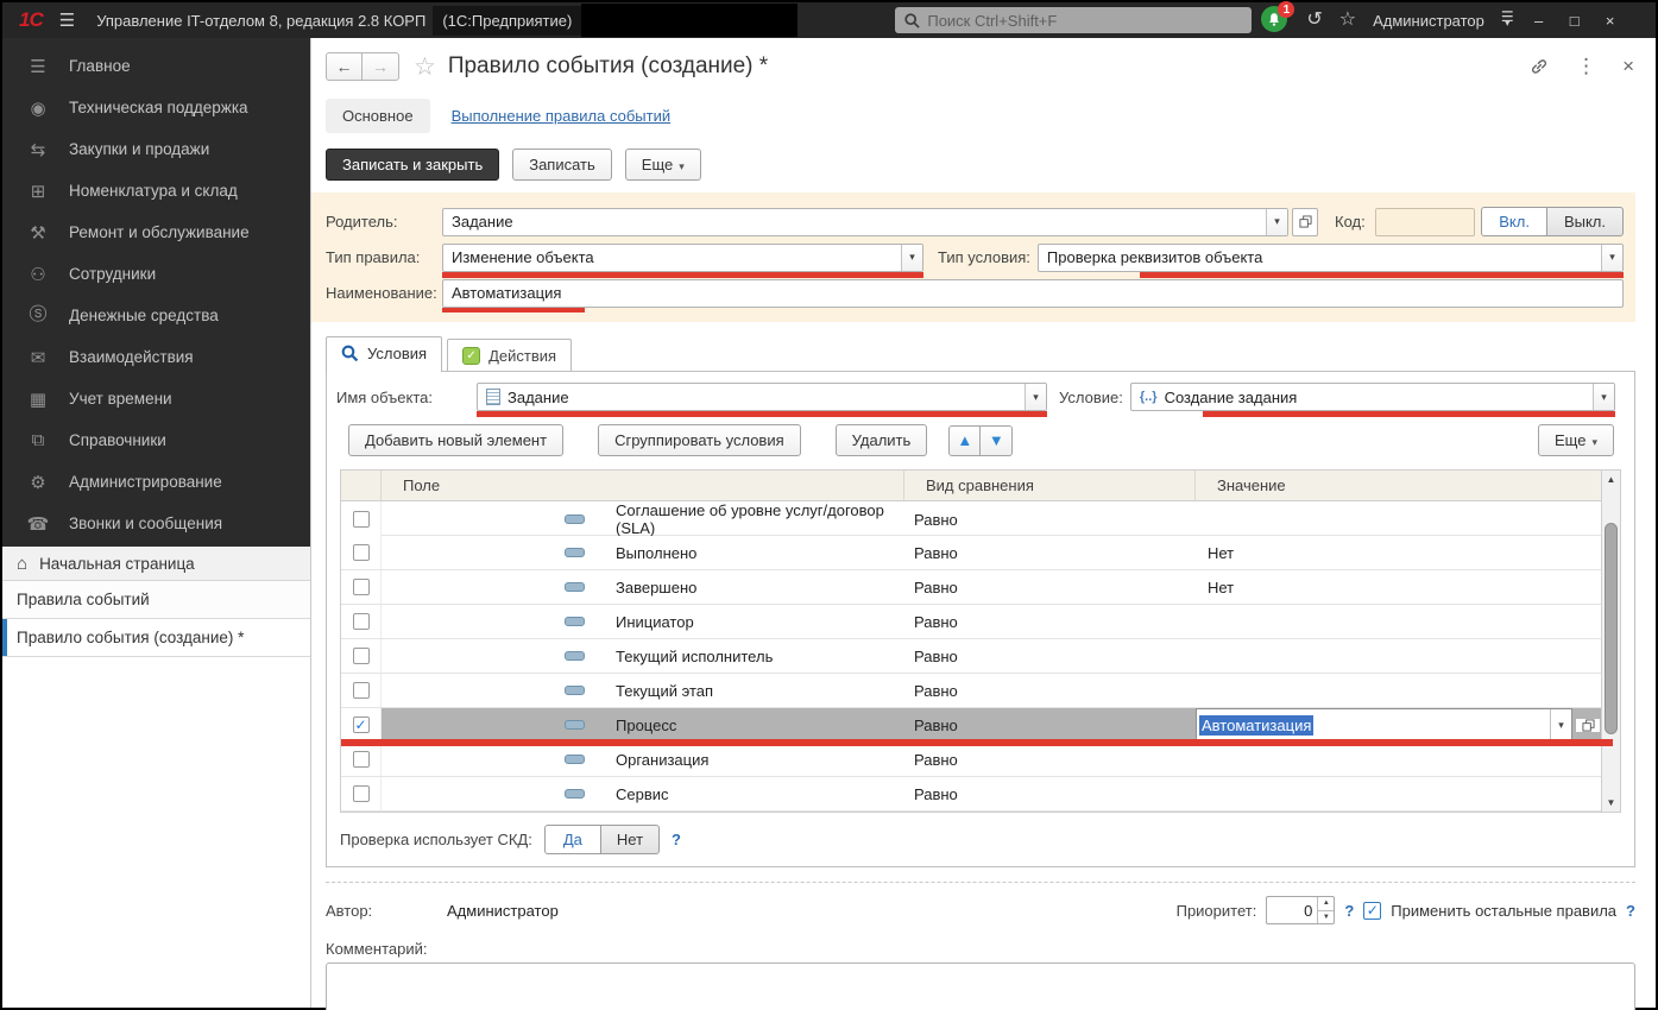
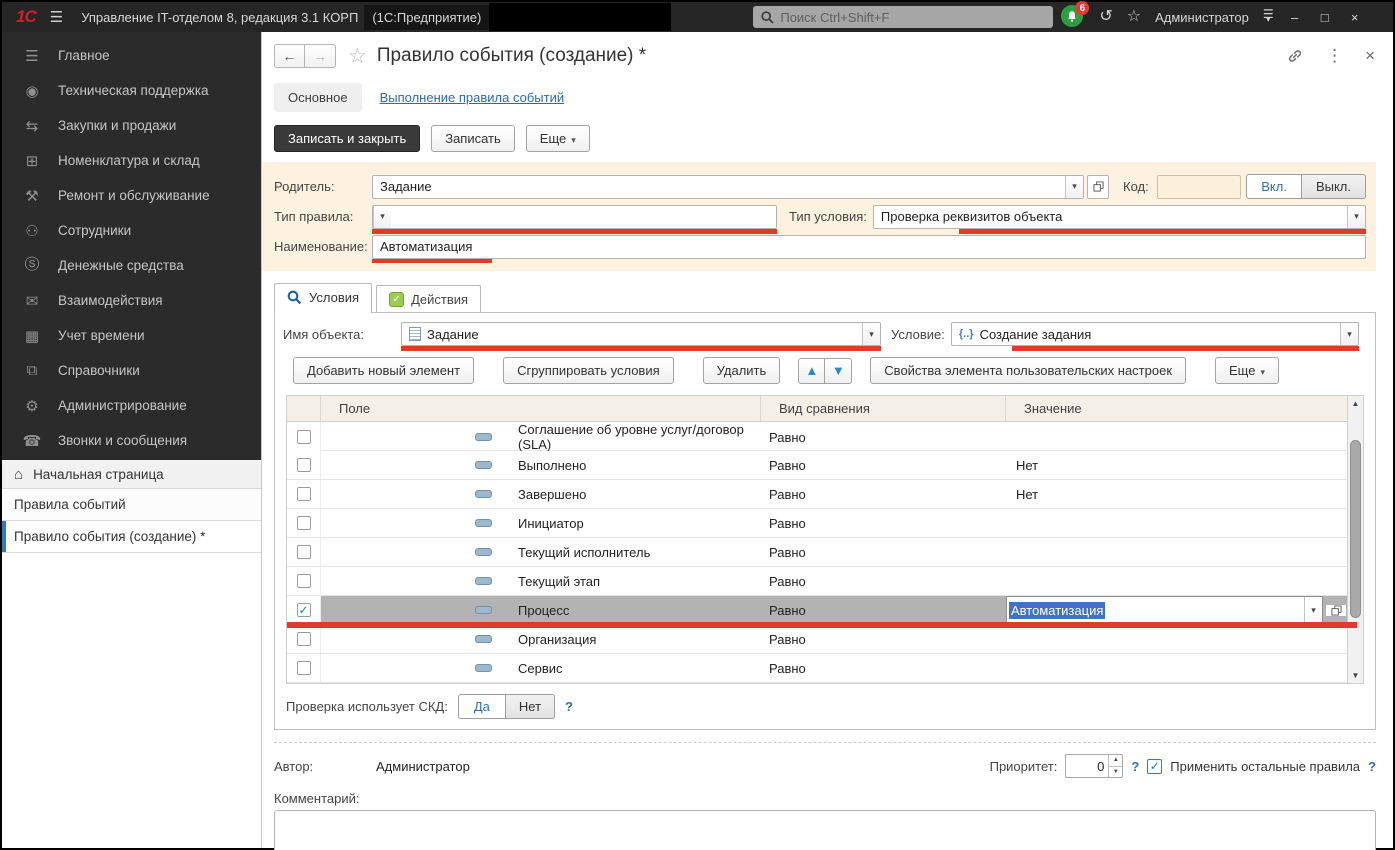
  1С
  ☰
- Управление IT-отделом 8, редакция 2.8 КОРП
+ Управление IT-отделом 8, редакция 3.1 КОРП
  (1С:Предприятие)
  Поиск Ctrl+Shift+F
- 1
+ 6
  ↺
  ☆
  Администратор
  ☰
  ▾
  –
  □
  ×
  ☰
  Главное
  ◉
  Техническая поддержка
  ⇆
  Закупки и продажи
  ⊞
  Номенклатура и склад
  ⚒
  Ремонт и обслуживание
  ⚇
  Сотрудники
  ⓢ
  Денежные средства
  ✉
  Взаимодействия
  ▦
  Учет времени
  ⧉
  Справочники
  ⚙
  Администрирование
  ☎
  Звонки и сообщения
  ⌂
  Начальная страница
  Правила событий
  Правило события (создание) *
  ←
  →
  ☆
  Правило события (создание) *
  ⋮
  ×
  Основное
  Выполнение правила событий
  Записать и закрыть
  Записать
  Еще ▾
  Родитель:
  Задание
  ▾
  Код:
  Вкл.
  Выкл.
  Тип правила:
- Изменение объекта
  ▾
  Тип условия:
  Проверка реквизитов объекта
  ▾
  Наименование:
  Автоматизация
  Условия
  ✓
  Действия
  Имя объекта:
  Задание
  ▾
  Условие:
  {..}
  Создание задания
  ▾
  Добавить новый элемент
  Сгруппировать условия
  Удалить
  ▲
  ▼
+ Свойства элемента пользовательских настроек
  Еще ▾
  Поле
  Вид сравнения
  Значение
  Соглашение об уровне услуг/договор (SLA)
  Равно
  Выполнено
  Равно
  Нет
  Завершено
  Равно
  Нет
  Инициатор
  Равно
  Текущий исполнитель
  Равно
  Текущий этап
  Равно
  ✓
  Процесс
  Равно
  Автоматизация
  ▾
  Организация
  Равно
  Сервис
  Равно
  ▲
  ▼
  Проверка использует СКД:
  Да
  Нет
  ?
  Автор:
  Администратор
  Приоритет:
  0
  ?
  ✓
  Применить остальные правила
  ?
  Комментарий:
